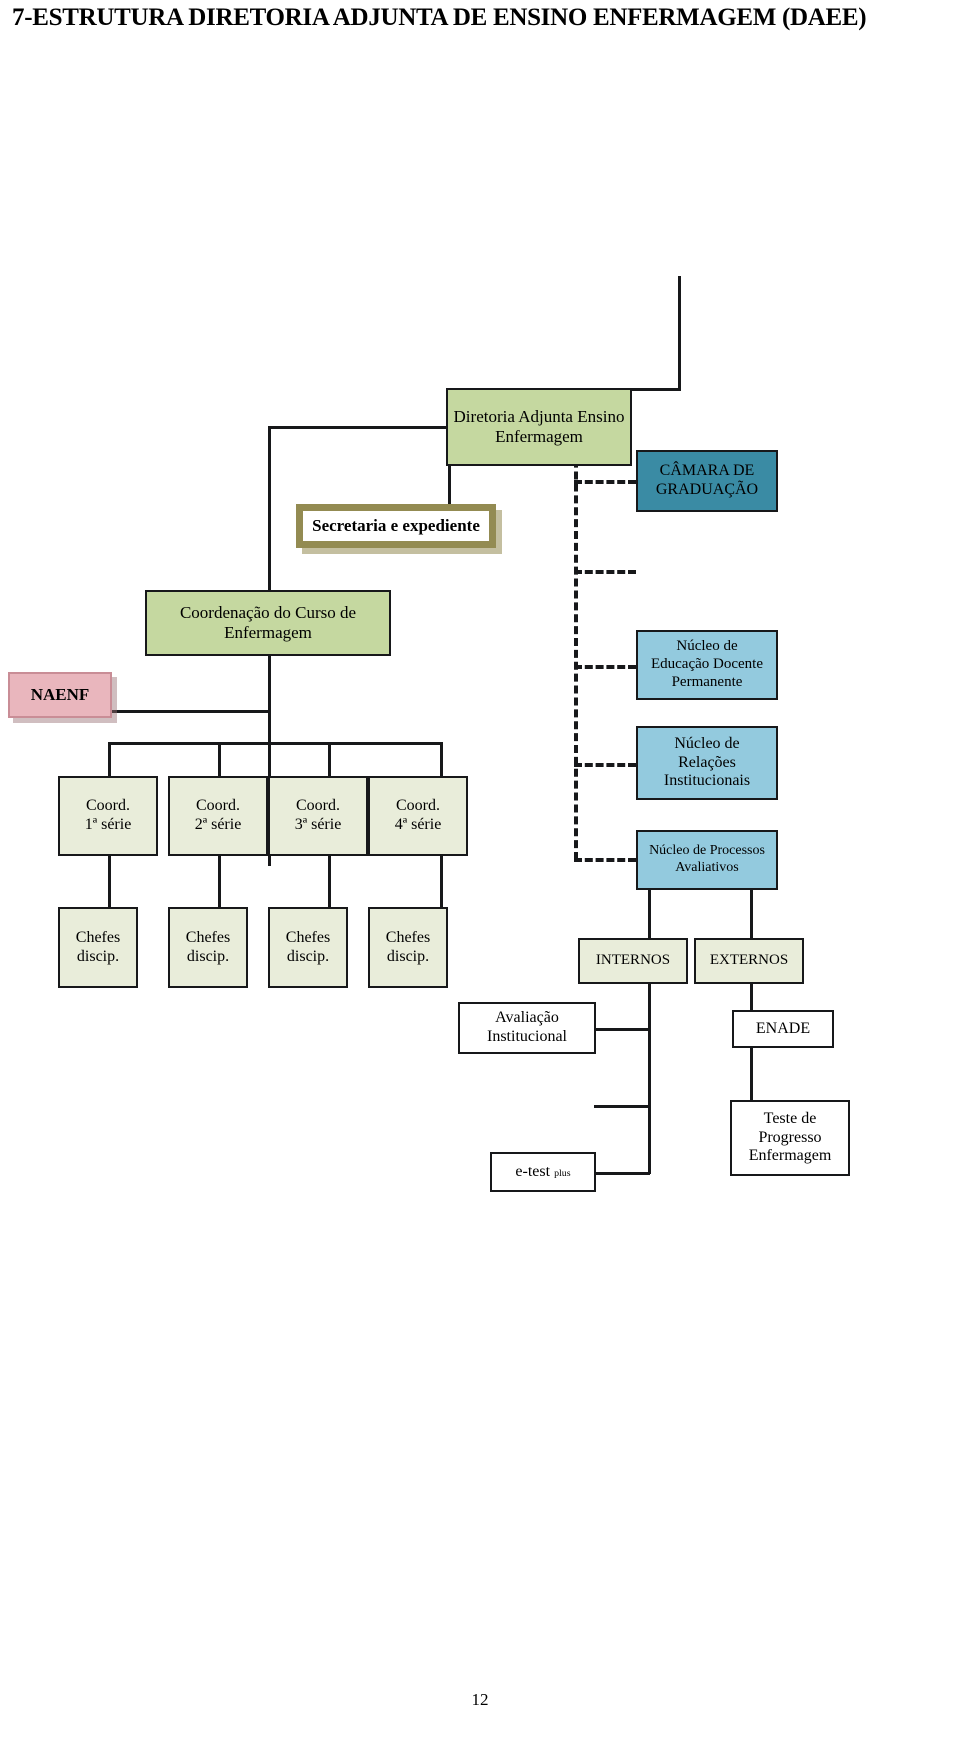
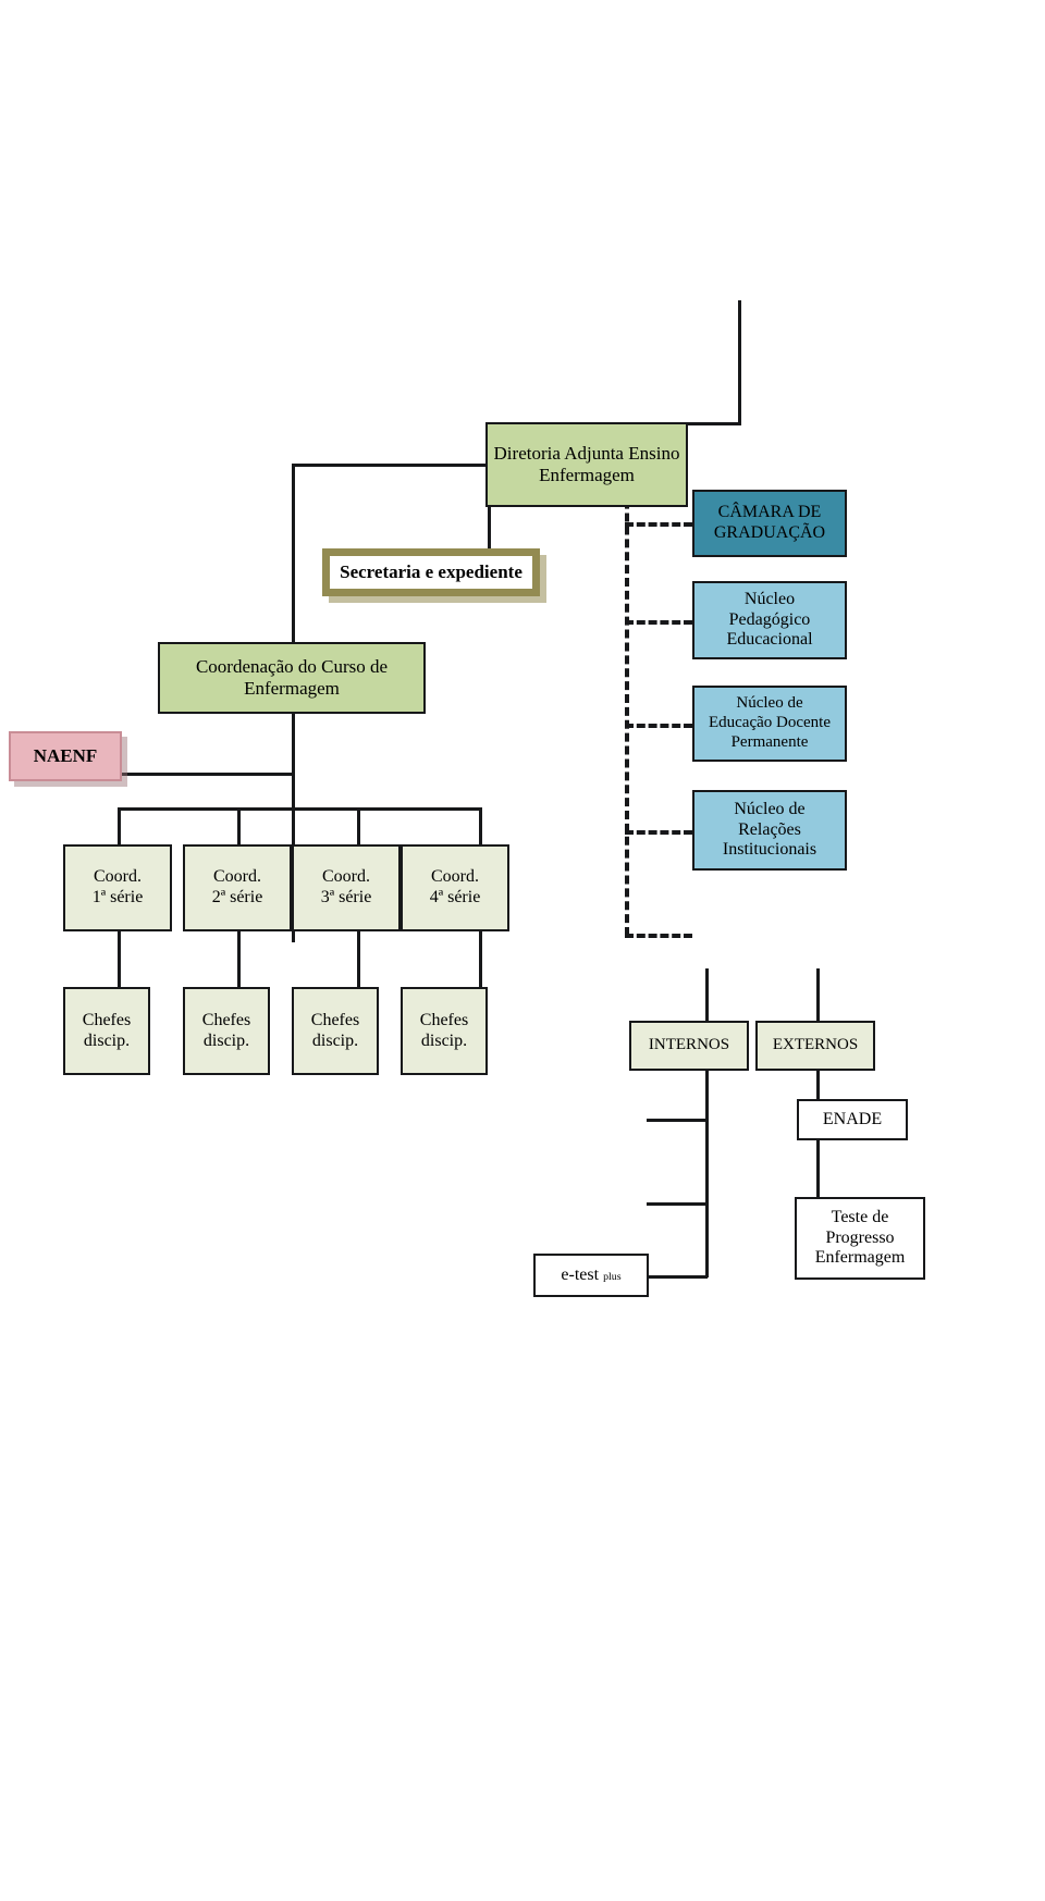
- 7-ESTRUTURA DIRETORIA ADJUNTA DE ENSINO ENFERMAGEM (DAEE)
  Diretoria Adjunta Ensino
  Enfermagem
  Secretaria e expediente
  CÂMARA DE
  GRADUAÇÃO
  Coordenação do Curso de
  Enfermagem
  NAENF
+ Núcleo
+ Pedagógico
+ Educacional
  Núcleo de
  Educação Docente
  Permanente
  Núcleo de
  Relações
  Institucionais
- Núcleo de Processos
- Avaliativos
  Coord.
  1ª série
  Coord.
  2ª série
  Coord.
  3ª série
  Coord.
  4ª série
  Chefes
  discip.
  Chefes
  discip.
  Chefes
  discip.
  Chefes
  discip.
  INTERNOS
  EXTERNOS
- Avaliação
- Institucional
  ENADE
  e-test plus
  Teste de
  Progresso
  Enfermagem
- 12
